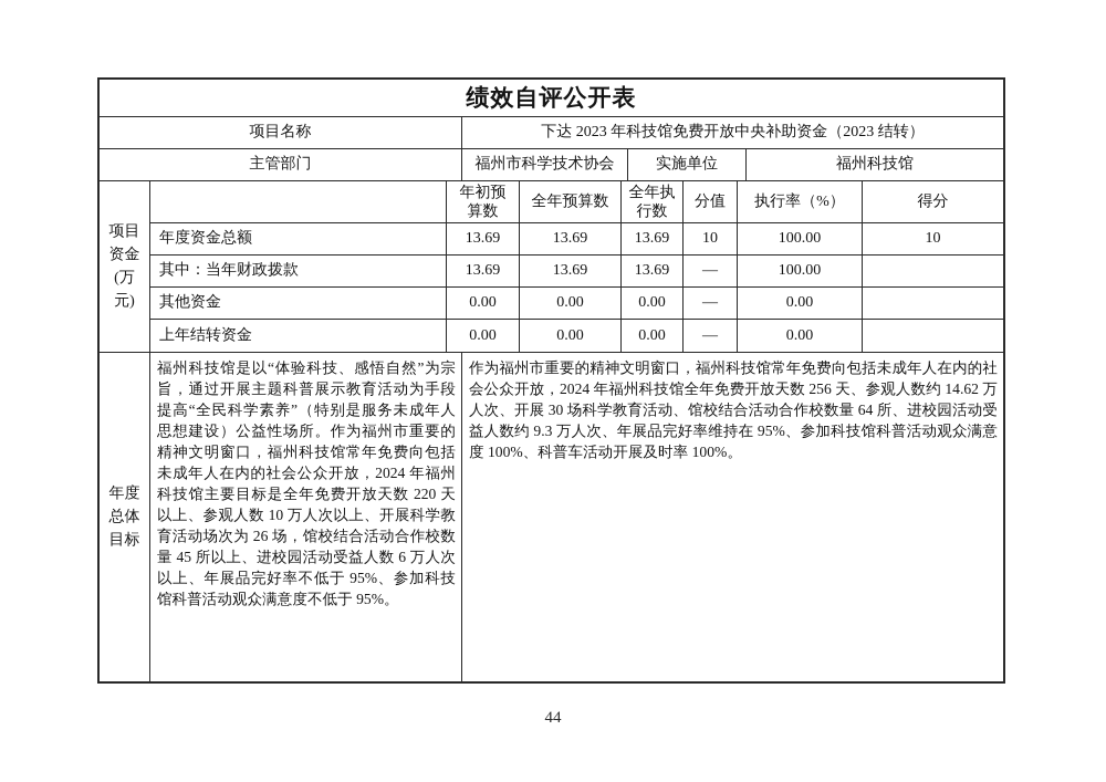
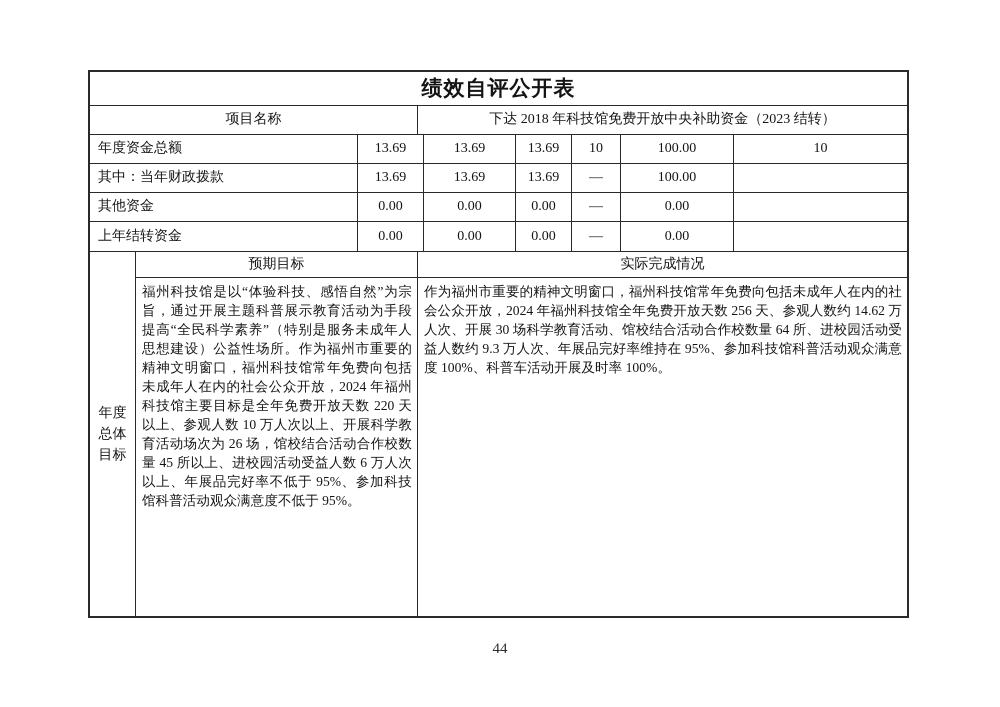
  绩效自评公开表
  项目名称
- 下达 2023 年科技馆免费开放中央补助资金（2023 结转）
+ 下达 2018 年科技馆免费开放中央补助资金（2023 结转）
- 主管部门
- 福州市科学技术协会
- 实施单位
- 福州科技馆
- 项目
- 资金
- (万
- 元)
- 年初预
- 算数
- 全年预算数
- 全年执
- 行数
- 分值
- 执行率（%）
- 得分
  年度资金总额
  13.69
  13.69
  13.69
  10
  100.00
  10
  其中：当年财政拨款
  13.69
  13.69
  13.69
  —
  100.00
  其他资金
  0.00
  0.00
  0.00
  —
  0.00
  上年结转资金
  0.00
  0.00
  0.00
  —
  0.00
  年度
  总体
  目标
+ 预期目标
+ 实际完成情况
  福州科技馆是以“体验科技、感悟自然”为宗旨，通过开展主题科普展示教育活动为手段提高“全民科学素养”（特别是服务未成年人思想建设）公益性场所。作为福州市重要的精神文明窗口，福州科技馆常年免费向包括未成年人在内的社会公众开放，2024 年福州科技馆主要目标是全年免费开放天数 220 天以上、参观人数 10 万人次以上、开展科学教育活动场次为 26 场，馆校结合活动合作校数量 45 所以上、进校园活动受益人数 6 万人次以上、年展品完好率不低于 95%、参加科技馆科普活动观众满意度不低于 95%。
  作为福州市重要的精神文明窗口，福州科技馆常年免费向包括未成年人在内的社会公众开放，2024 年福州科技馆全年免费开放天数 256 天、参观人数约 14.62 万人次、开展 30 场科学教育活动、馆校结合活动合作校数量 64 所、进校园活动受益人数约 9.3 万人次、年展品完好率维持在 95%、参加科技馆科普活动观众满意度 100%、科普车活动开展及时率 100%。
  44
